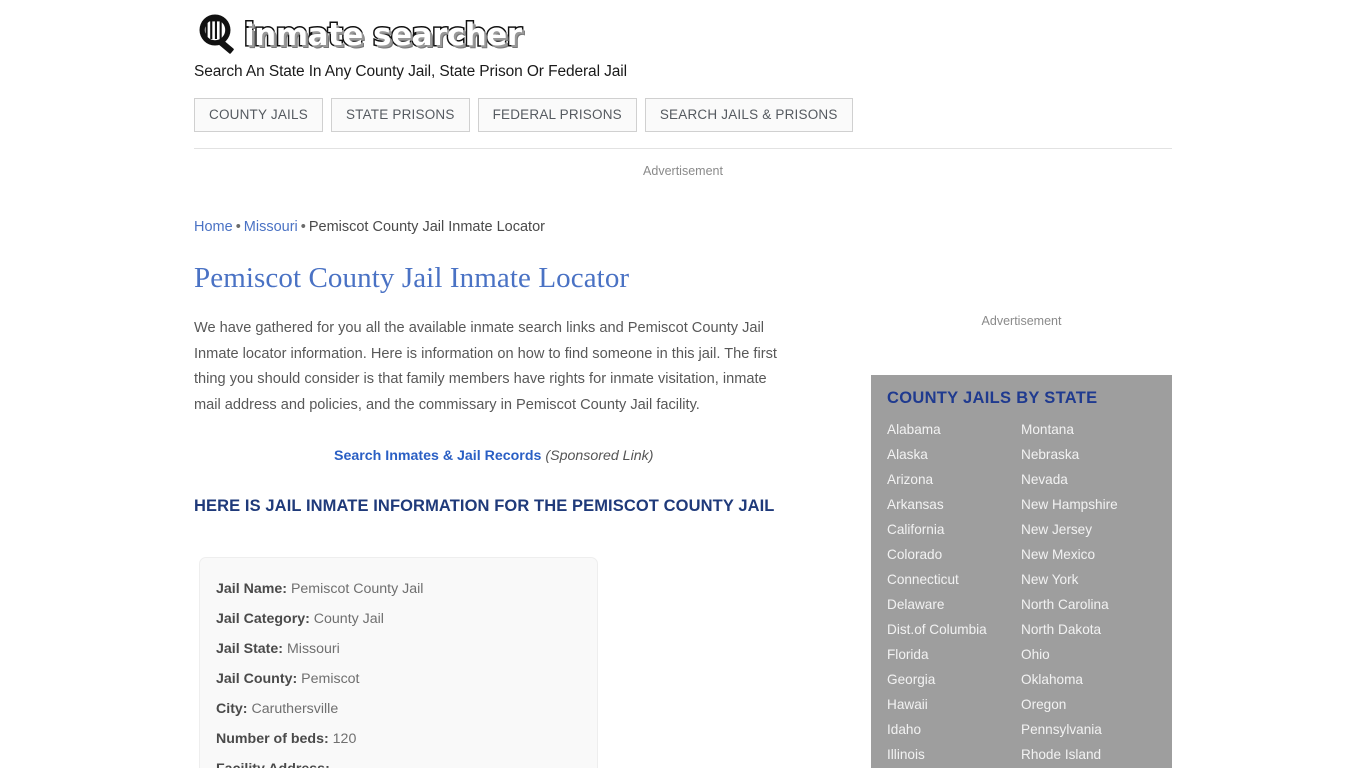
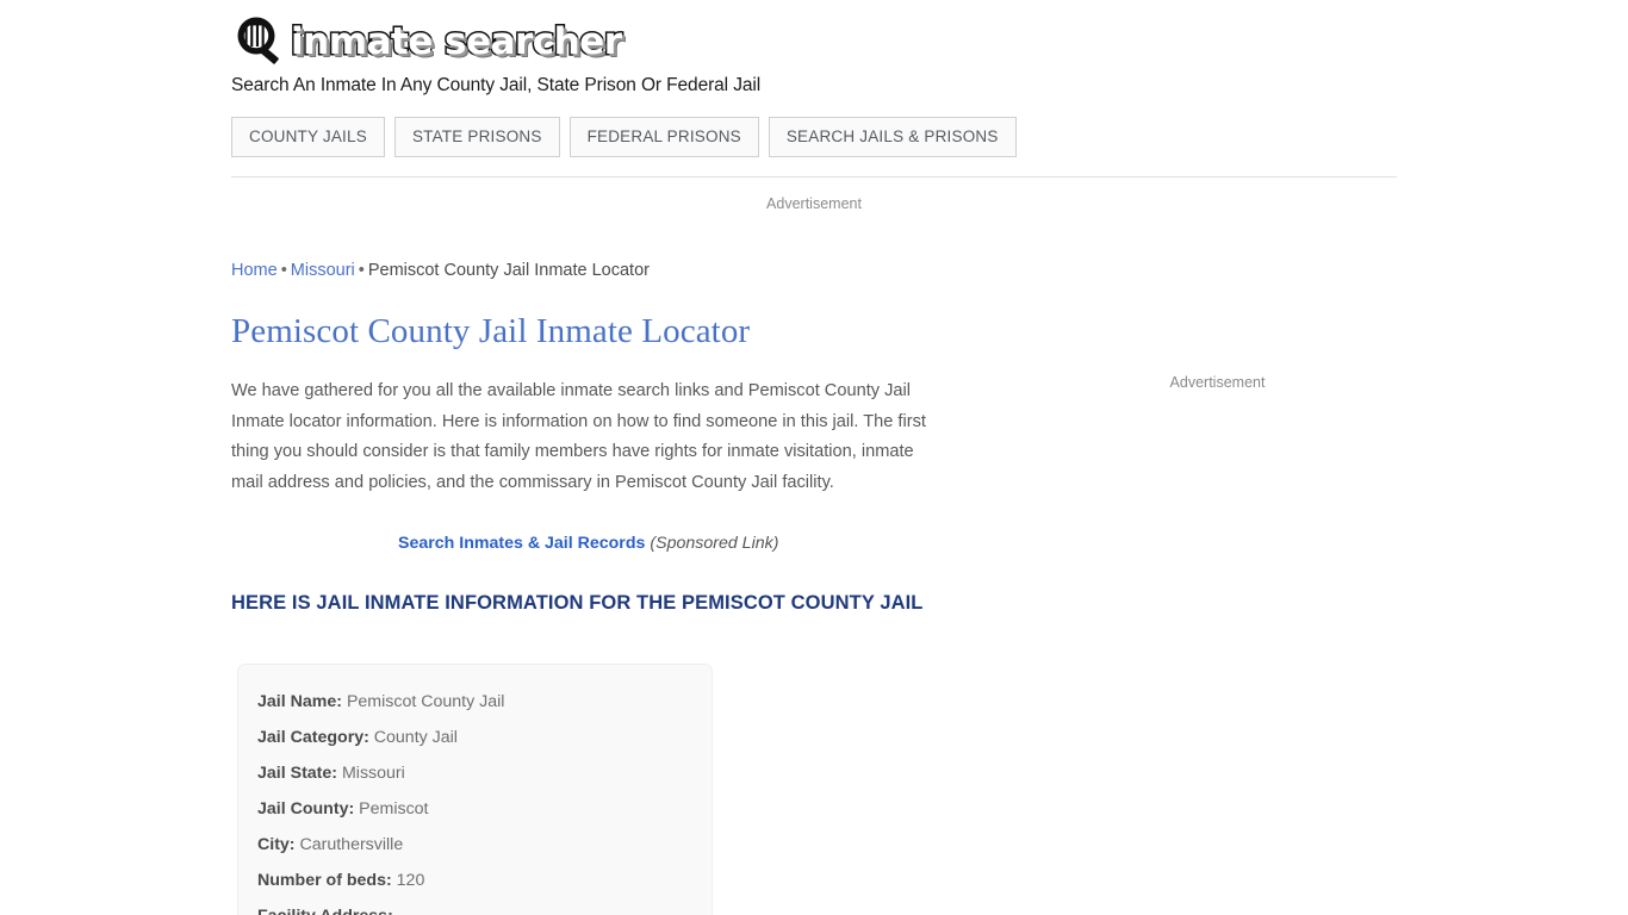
  inmate searcher
- Search An State In Any County Jail, State Prison Or Federal Jail
+ Search An Inmate In Any County Jail, State Prison Or Federal Jail
  COUNTY JAILS
  STATE PRISONS
  FEDERAL PRISONS
  SEARCH JAILS & PRISONS
  Advertisement
  Advertisement
  Home • Missouri • Pemiscot County Jail Inmate Locator
  Pemiscot County Jail Inmate Locator
  We have gathered for you all the available inmate search links and Pemiscot County Jail Inmate locator information. Here is information on how to find someone in this jail. The first thing you should consider is that family members have rights for inmate visitation, inmate mail address and policies, and the commissary in Pemiscot County Jail facility.
  Search Inmates & Jail Records (Sponsored Link)
  HERE IS JAIL INMATE INFORMATION FOR THE PEMISCOT COUNTY JAIL
  Jail Name: Pemiscot County Jail
  Jail Category: County Jail
  Jail State: Missouri
  Jail County: Pemiscot
  City: Caruthersville
  Number of beds: 120
- COUNTY JAILS BY STATE
- Alabama
- Alaska
- Arizona
- Arkansas
- California
- Colorado
- Connecticut
- Delaware
- Dist.of Columbia
- Florida
- Georgia
- Hawaii
- Idaho
- Illinois
- Montana
- Nebraska
- Nevada
- New Hampshire
- New Jersey
- New Mexico
- New York
- North Carolina
- North Dakota
- Ohio
- Oklahoma
- Oregon
- Pennsylvania
- Rhode Island
